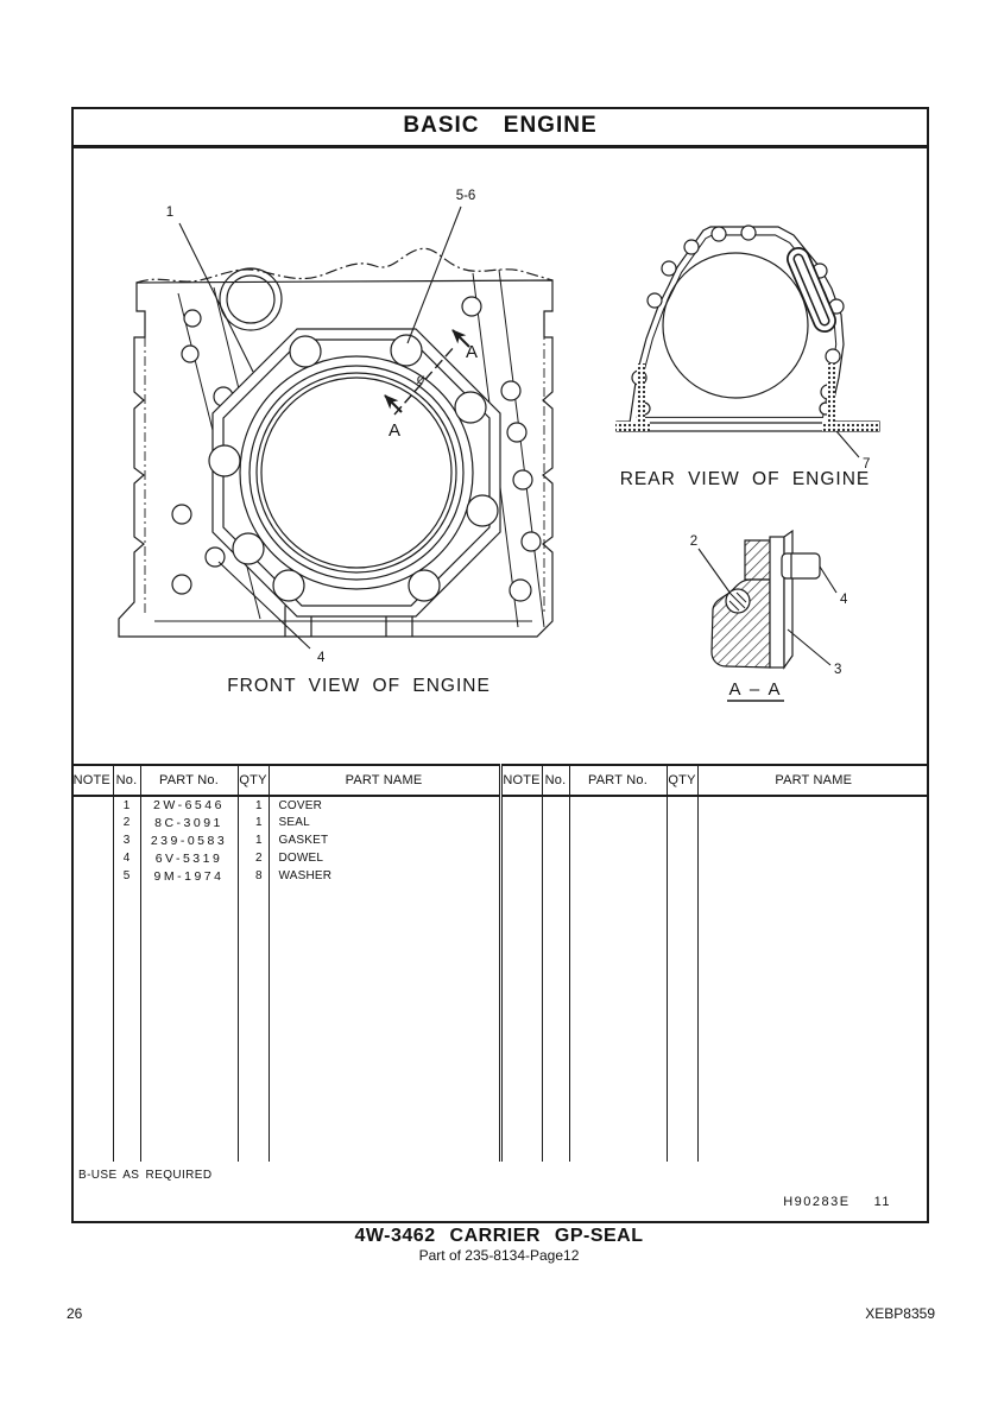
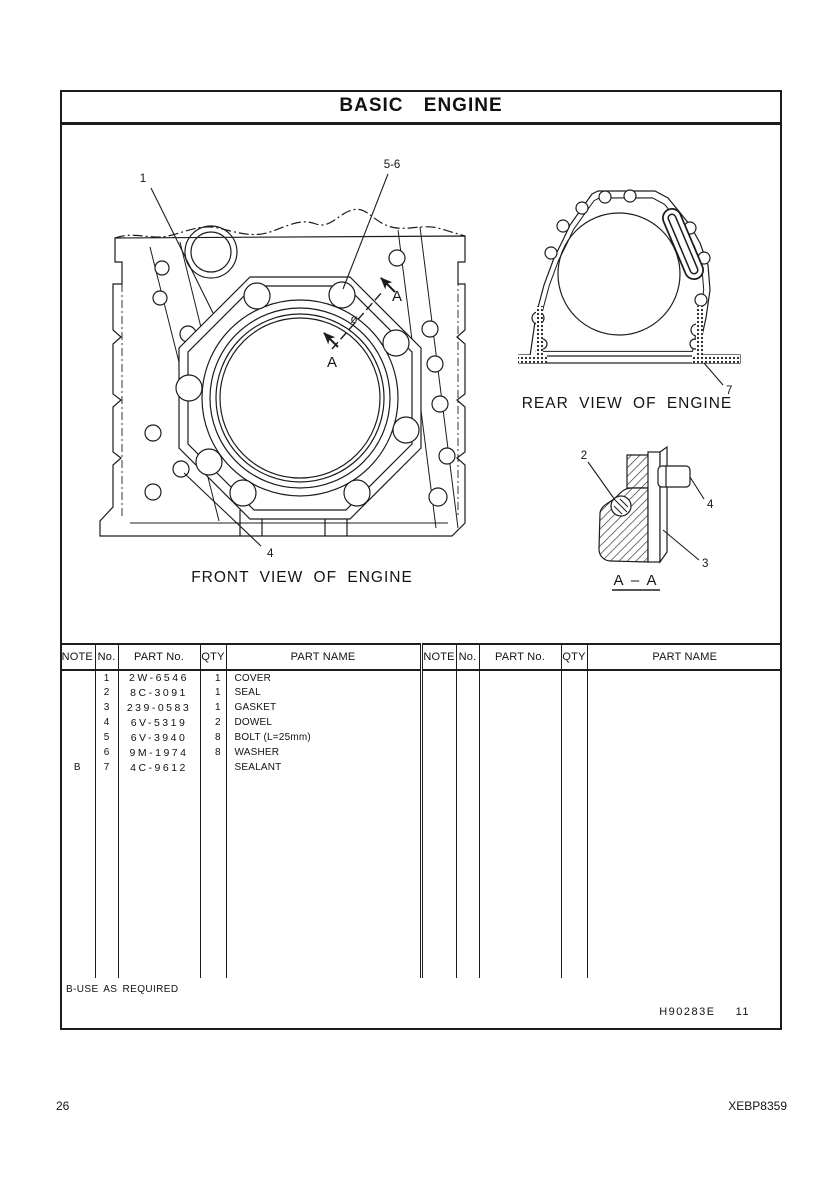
  BASIC ENGINE
  1
  5-6
  4
  ø
  A
  A
  FRONT VIEW OF ENGINE
  7
  REAR VIEW OF ENGINE
  2
  4
  3
  A – A
  NOTE	No.	PART No.	QTY	PART NAME	NOTE	No.	PART No.	QTY	PART NAME
  	1	2W-6546	1	COVER
  	2	8C-3091	1	SEAL
  	3	239-0583	1	GASKET
  	4	6V-5319	2	DOWEL
+ 	5	6V-3940	8	BOLT (L=25mm)
- 	5	9M-1974	8	WASHER
+ 	6	9M-1974	8	WASHER
+ B	7	4C-9612		SEALANT
  B-USE AS REQUIRED
  H90283E 11
- 4W-3462 CARRIER GP-SEAL
- Part of 235-8134-Page12
  26
  XEBP8359
